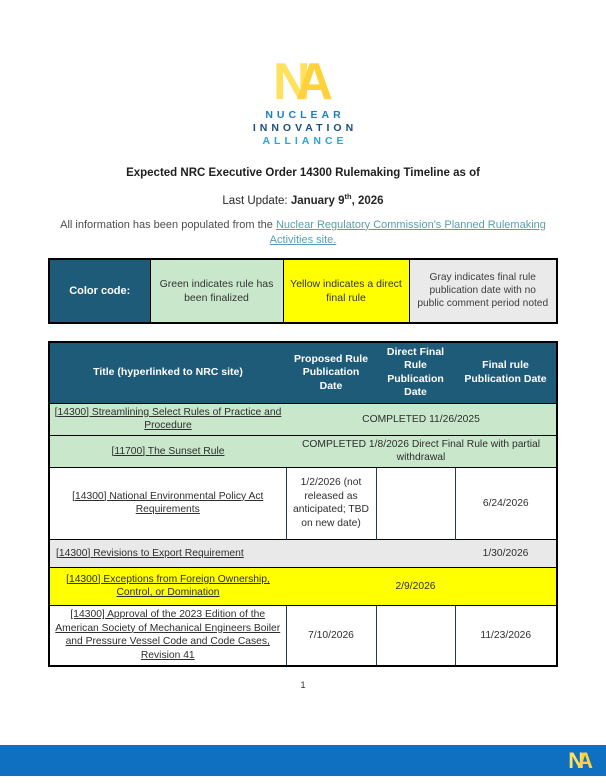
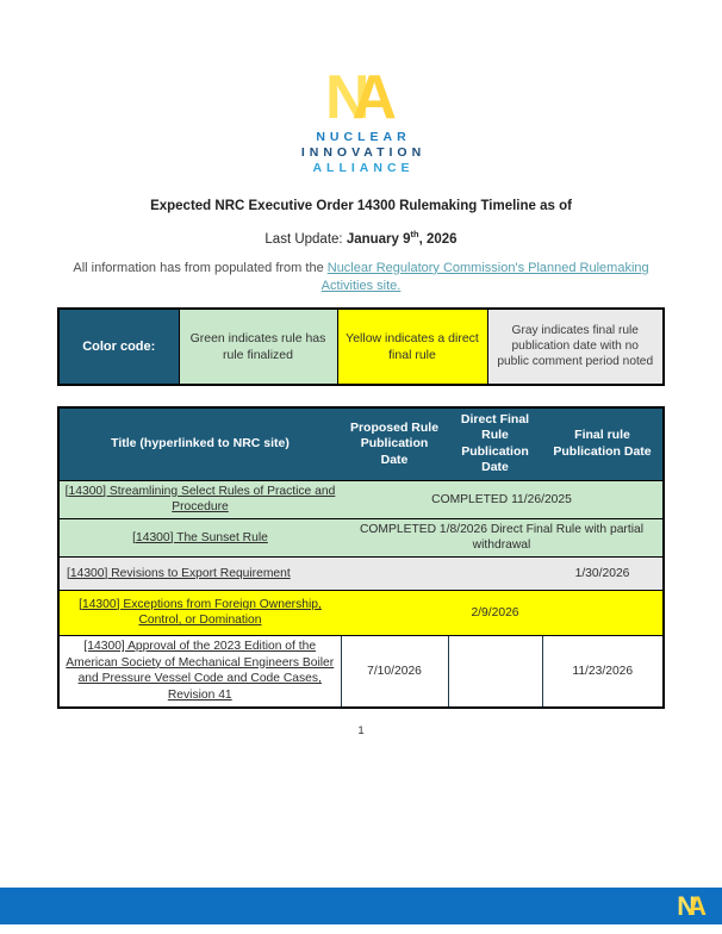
  NA
  NUCLEAR
  INNOVATION
  ALLIANCE
  Expected NRC Executive Order 14300 Rulemaking Timeline as of
  Last Update: January 9th, 2026
- All information has been populated from the Nuclear Regulatory Commission's Planned Rulemaking Activities site.
+ All information has from populated from the Nuclear Regulatory Commission's Planned Rulemaking Activities site.
- Color code:	Green indicates rule has been finalized	Yellow indicates a direct final rule	Gray indicates final rule publication date with no public comment period noted
+ Color code:	Green indicates rule has rule finalized	Yellow indicates a direct final rule	Gray indicates final rule publication date with no public comment period noted
  Title (hyperlinked to NRC site)	Proposed Rule Publication Date	Direct Final Rule Publication Date	Final rule Publication Date
  [14300] Streamlining Select Rules of Practice and Procedure	COMPLETED 11/26/2025
- [11700] The Sunset Rule	COMPLETED 1/8/2026 Direct Final Rule with partial withdrawal
+ [14300] The Sunset Rule	COMPLETED 1/8/2026 Direct Final Rule with partial withdrawal
- [14300] National Environmental Policy Act Requirements	1/2/2026 (not released as anticipated; TBD on new date)		6/24/2026
  [14300] Revisions to Export Requirement		1/30/2026
  [14300] Exceptions from Foreign Ownership, Control, or Domination		2/9/2026
  [14300] Approval of the 2023 Edition of the American Society of Mechanical Engineers Boiler and Pressure Vessel Code and Code Cases, Revision 41	7/10/2026		11/23/2026
  1
  NA
